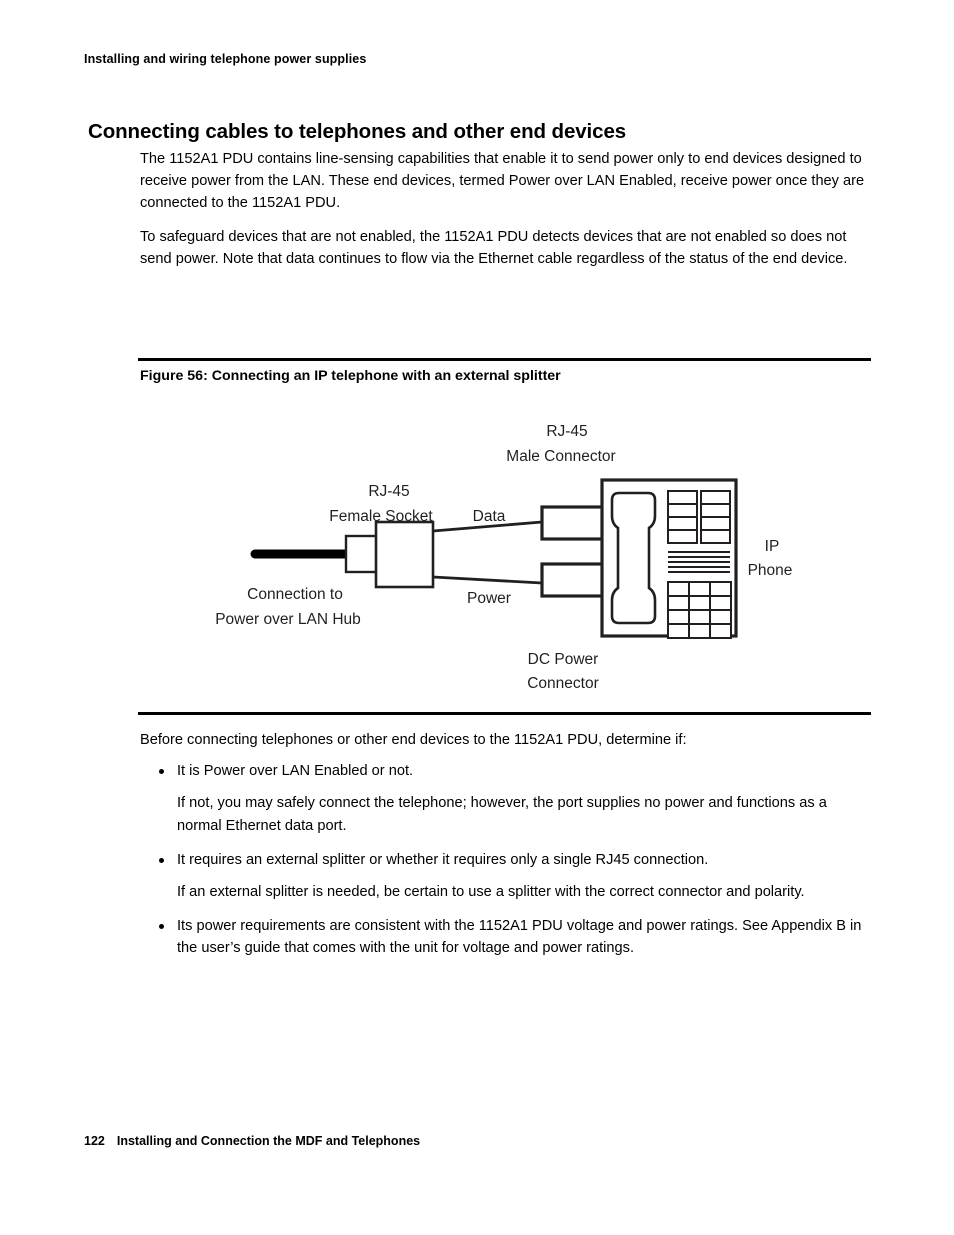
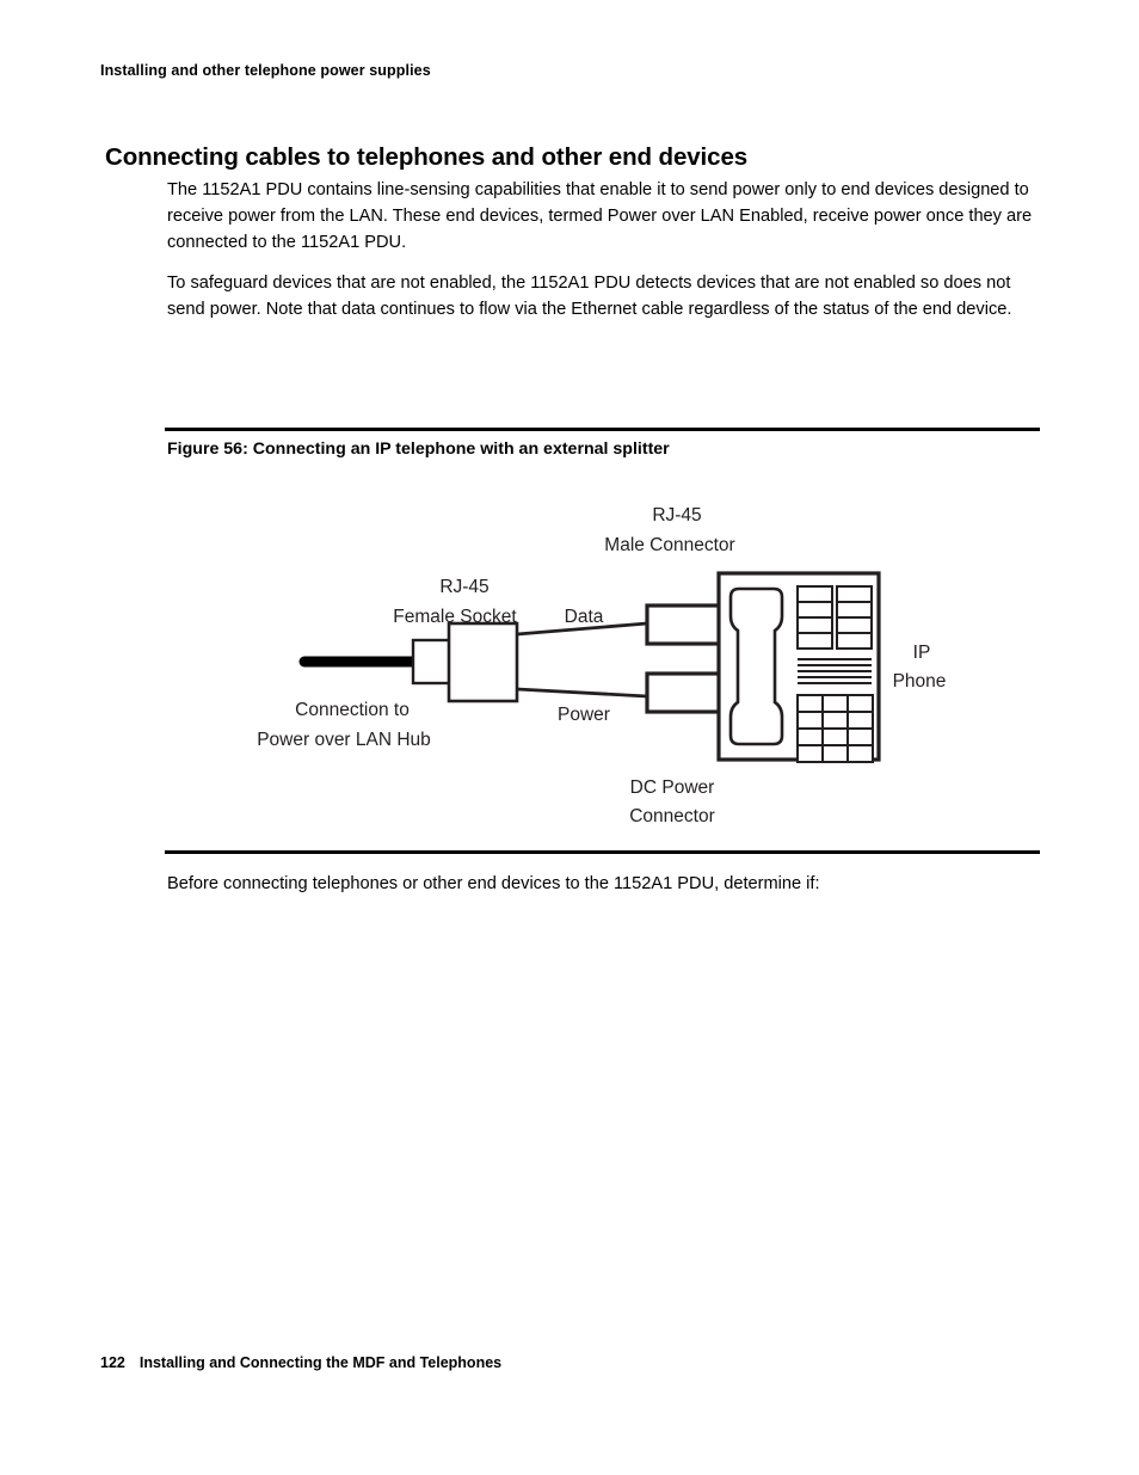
- Installing and wiring telephone power supplies
+ Installing and other telephone power supplies
  Connecting cables to telephones and other end devices
  The 1152A1 PDU contains line-sensing capabilities that enable it to send power only to end devices designed to receive power from the LAN. These end devices, termed Power over LAN Enabled, receive power once they are connected to the 1152A1 PDU.
  To safeguard devices that are not enabled, the 1152A1 PDU detects devices that are not enabled so does not send power. Note that data continues to flow via the Ethernet cable regardless of the status of the end device.
  Figure 56: Connecting an IP telephone with an external splitter
  RJ-45
  Male Connector
  RJ-45
  Female Socket
  Data
  Power
  IP
  Phone
  Connection to
  Power over LAN Hub
  DC Power
  Connector
  Before connecting telephones or other end devices to the 1152A1 PDU, determine if:
- It is Power over LAN Enabled or not.
- If not, you may safely connect the telephone; however, the port supplies no power and functions as a normal Ethernet data port.
- It requires an external splitter or whether it requires only a single RJ45 connection.
- If an external splitter is needed, be certain to use a splitter with the correct connector and polarity.
- Its power requirements are consistent with the 1152A1 PDU voltage and power ratings. See Appendix B in the user’s guide that comes with the unit for voltage and power ratings.
- 122 Installing and Connection the MDF and Telephones
+ 122 Installing and Connecting the MDF and Telephones
